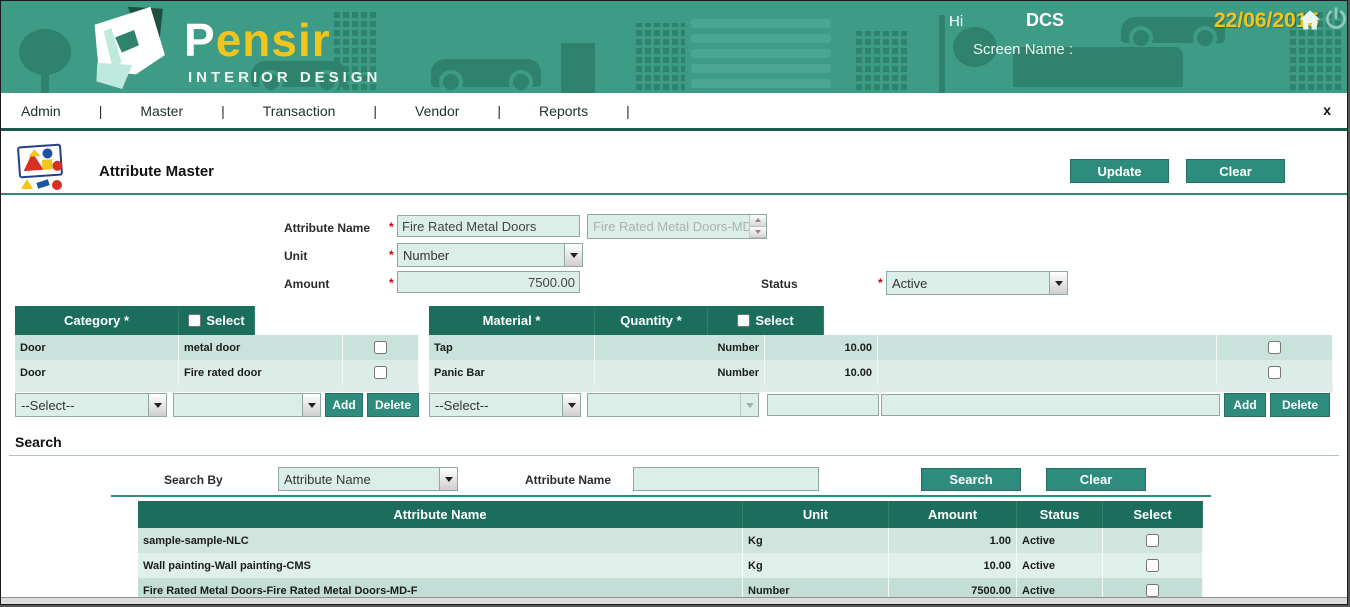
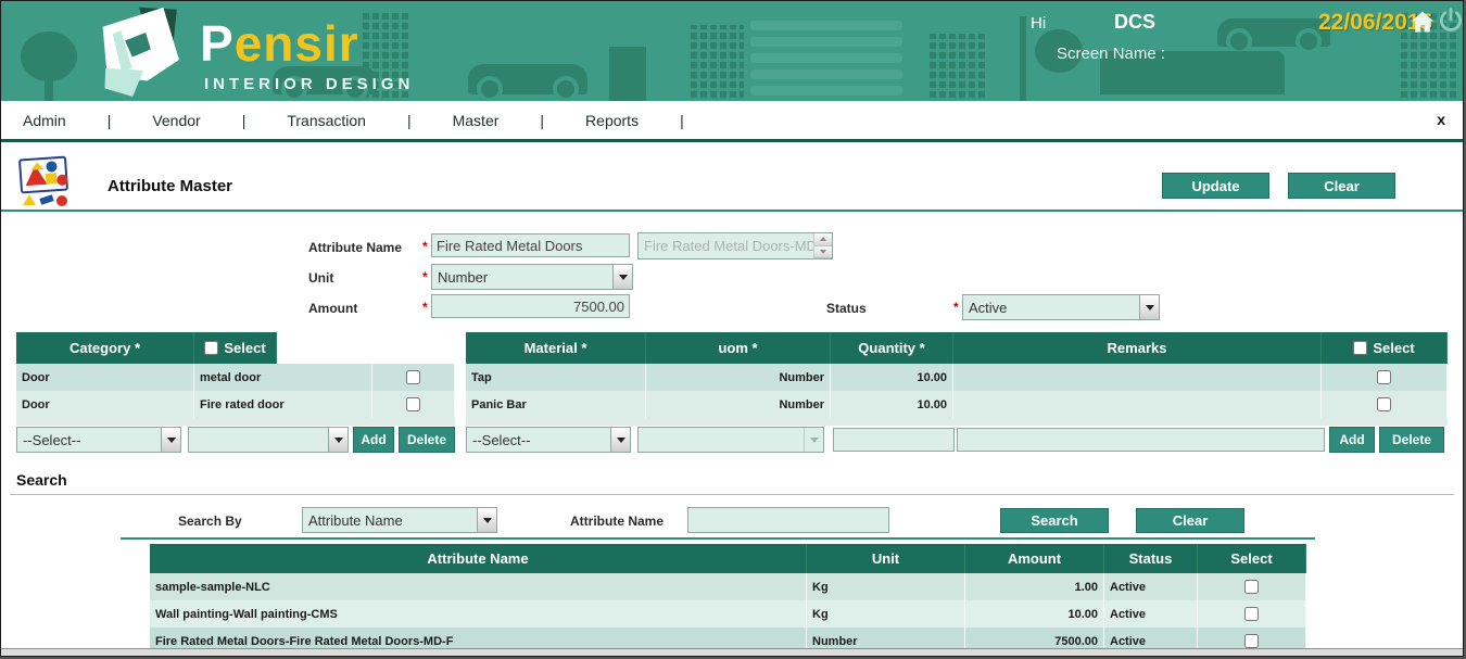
  Pensir
  INTERIOR DESIGN
  Hi
  DCS
  Screen Name :
  22/06/201
  Admin
  |
- Master
+ Vendor
  |
  Transaction
  |
- Vendor
+ Master
  |
  Reports
  |
  x
  Attribute Master
  Update
  Clear
  Attribute Name
  *
  Fire Rated Metal Doors
  Fire Rated Metal Doors-MD
  Unit
  *
  Number
  Amount
  *
  7500.00
  Status
  *
  Active
  Category *
  Select
  Door
  metal door
  Door
  Fire rated door
  Material *
+ uom *
  Quantity *
+ Remarks
  Select
  Tap
  Number
  10.00
  Panic Bar
  Number
  10.00
  --Select--
  Add
  Delete
  --Select--
  Add
  Delete
  Search
  Search By
  Attribute Name
  Attribute Name
  Search
  Clear
  Attribute Name
  Unit
  Amount
  Status
  Select
  sample-sample-NLC
  Kg
  1.00
  Active
  Wall painting-Wall painting-CMS
  Kg
  10.00
  Active
  Fire Rated Metal Doors-Fire Rated Metal Doors-MD-F
  Number
  7500.00
  Active
